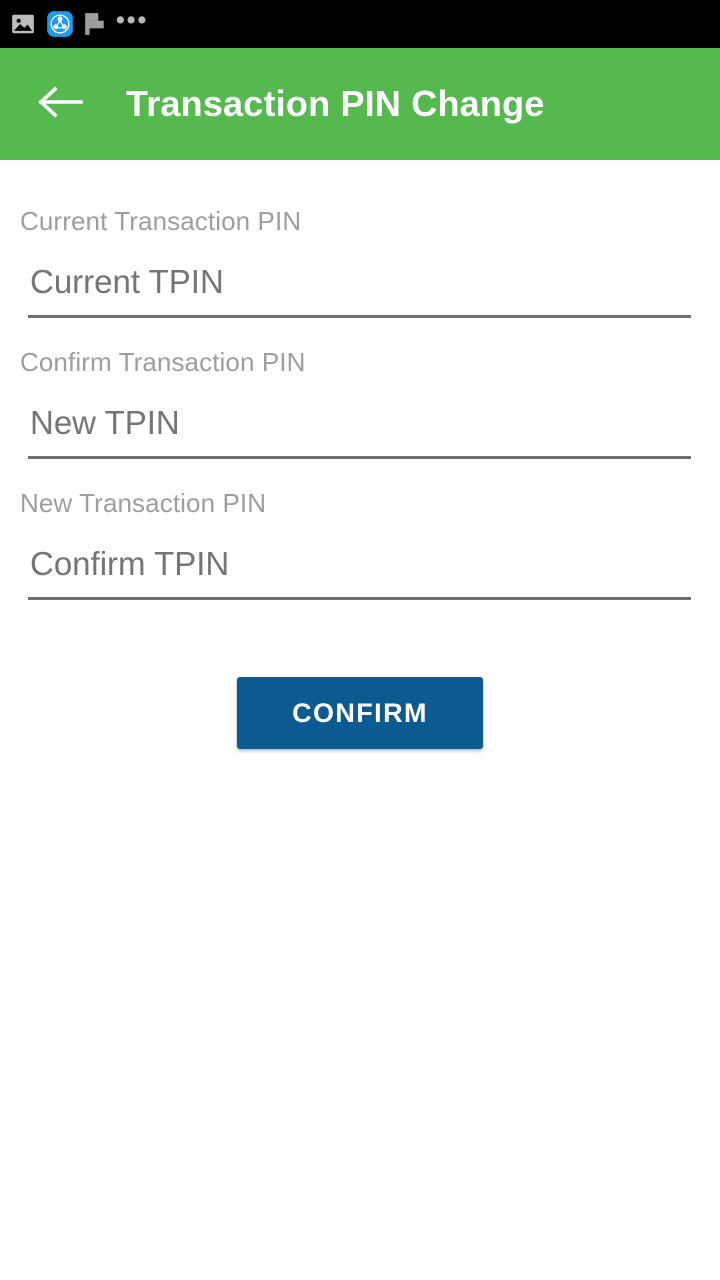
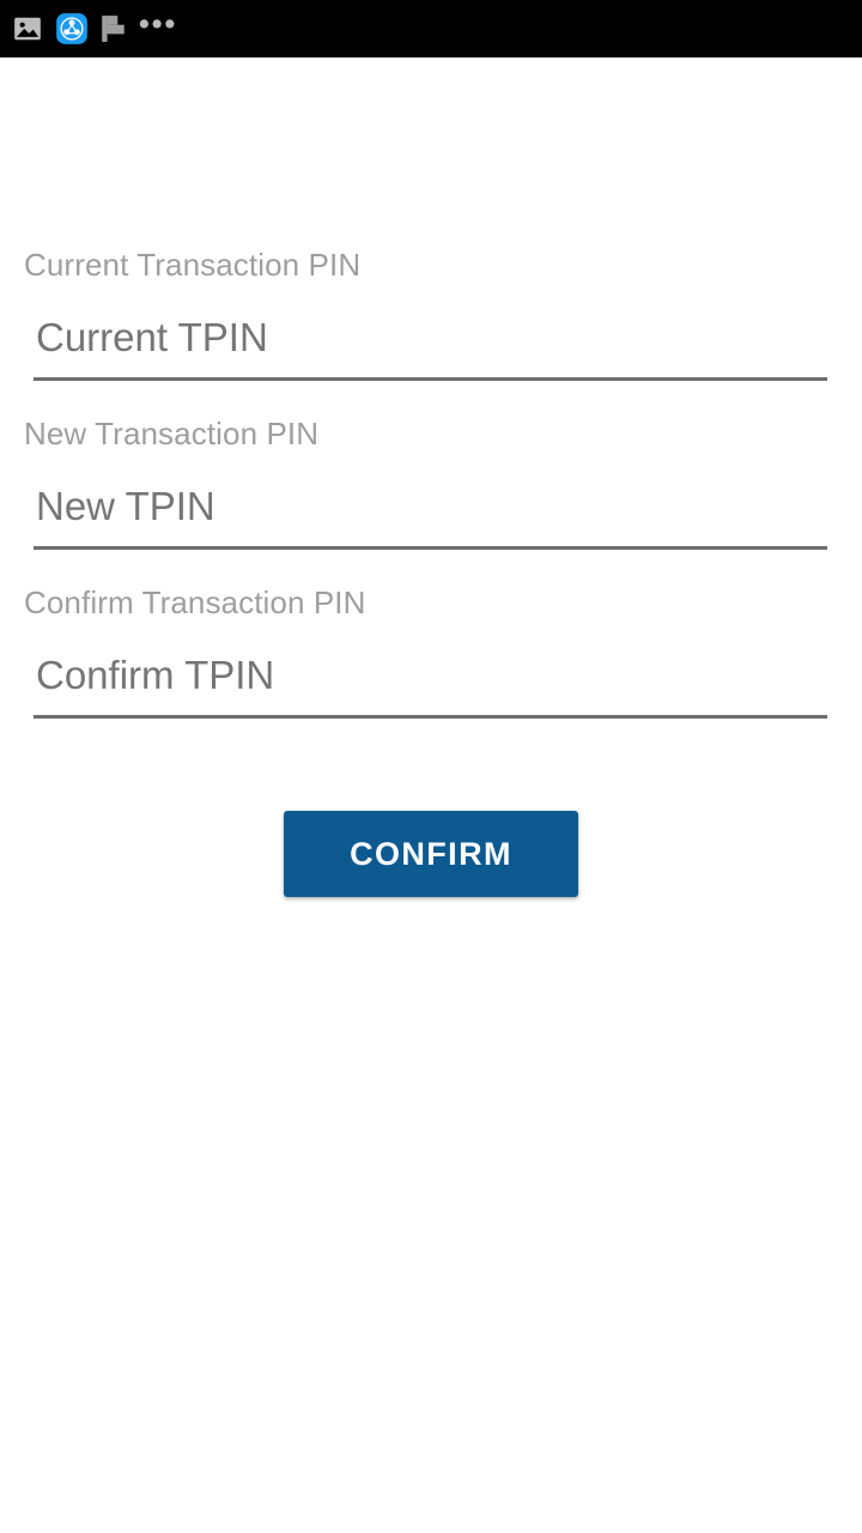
  •••
- Transaction PIN Change
  Current Transaction PIN
  Current TPIN
- Confirm Transaction PIN
+ New Transaction PIN
  New TPIN
- New Transaction PIN
+ Confirm Transaction PIN
  Confirm TPIN
  CONFIRM
